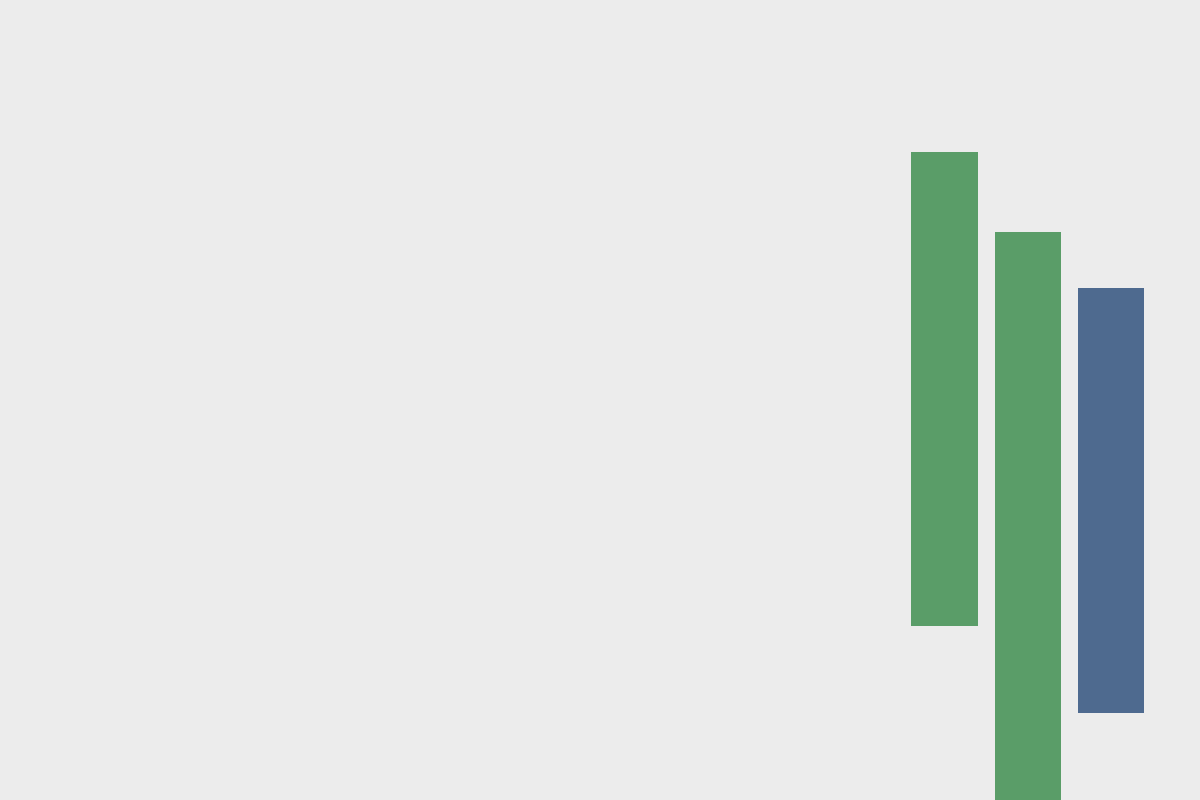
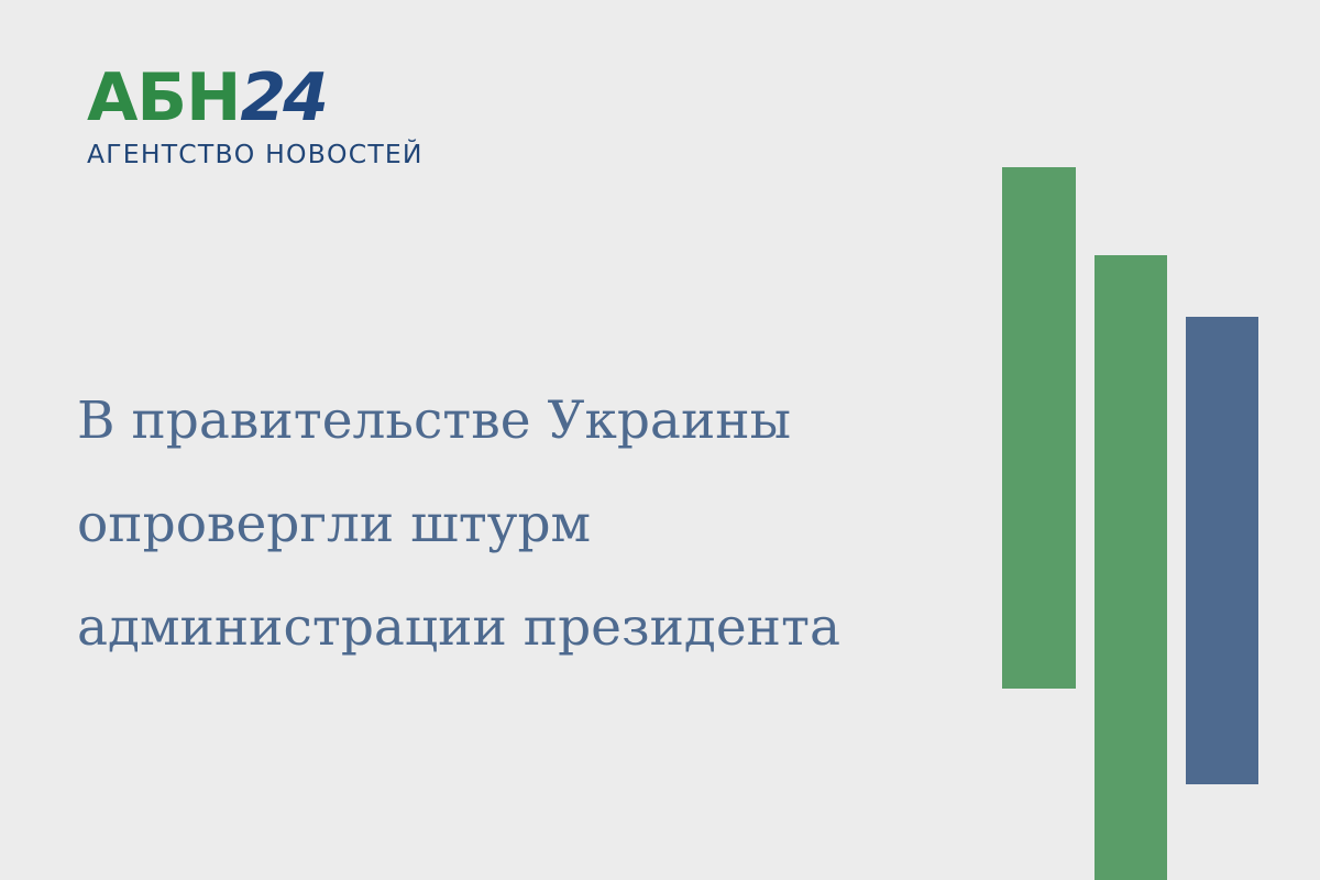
+ АБН24
+ АГЕНТСТВО НОВОСТЕЙ
+ В правительстве Украины
+ опровергли штурм
+ администрации президента
